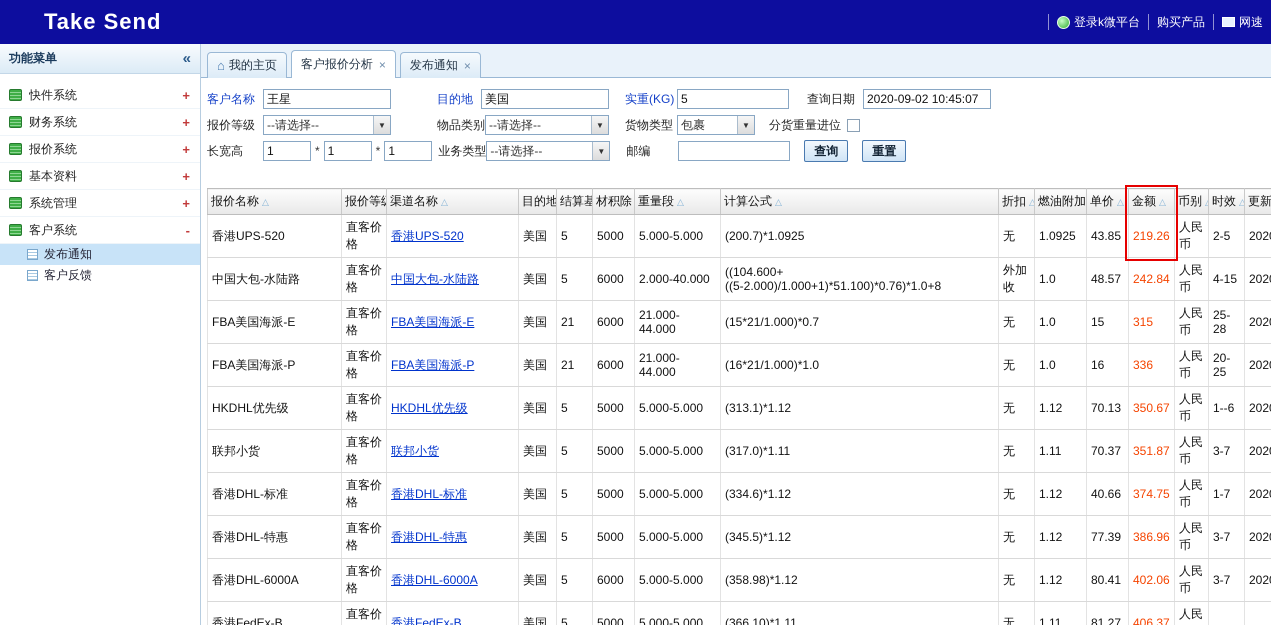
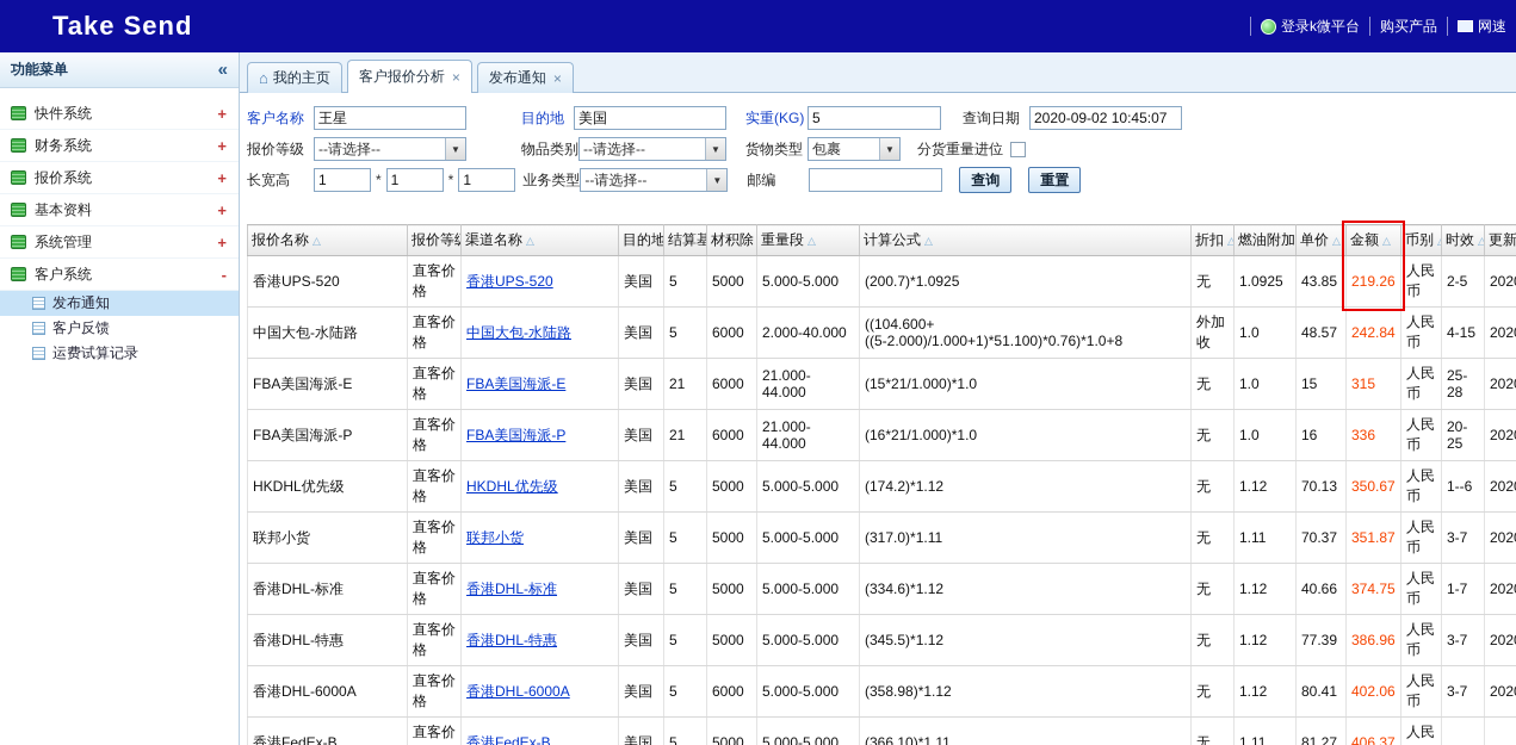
  Take Send
  登录k微平台
  购买产品
  网速
  功能菜单
  «
  快件系统
  +
  财务系统
  +
  报价系统
  +
  基本资料
  +
  系统管理
  +
  客户系统
  -
  发布通知
  客户反馈
+ 运费试算记录
  ⌂
  我的主页
  客户报价分析
  ×
  发布通知
  ×
  客户名称
  王星
  目的地
  美国
  实重(KG)
  5
  查询日期
  2020-09-02 10:45:07
  报价等级
  --请选择--
  ▼
  物品类别
  --请选择--
  ▼
  货物类型
  包裹
  ▼
  分货重量进位
  长宽高
  1
  *
  1
  *
  1
  业务类型
  --请选择--
  ▼
  邮编
  查询
  重置
  报价名称 △	报价等	渠道名称 △	目的地	结算基	材积除	重量段 △	计算公式 △	折扣 △	燃油附加	单价 △	金额 △	币别	时效 △	更新
  香港UPS-520	直客价格	香港UPS-520	美国	5	5000	5.000-5.000	(200.7)*1.0925	无	1.0925	43.85	219.26	人民币	2-5	202
  中国大包-水陆路	直客价格	中国大包-水陆路	美国	5	6000	2.000-40.000	((104.600+ ((5-2.000)/1.000+1)*51.100)*0.76)*1.0+8	外加收	1.0	48.57	242.84	人民币	4-15	202
- FBA美国海派-E	直客价格	FBA美国海派-E	美国	21	6000	21.000-44.000	(15*21/1.000)*0.7	无	1.0	15	315	人民币	25-28	202
+ FBA美国海派-E	直客价格	FBA美国海派-E	美国	21	6000	21.000-44.000	(15*21/1.000)*1.0	无	1.0	15	315	人民币	25-28	202
  FBA美国海派-P	直客价格	FBA美国海派-P	美国	21	6000	21.000-44.000	(16*21/1.000)*1.0	无	1.0	16	336	人民币	20-25	202
- HKDHL优先级	直客价格	HKDHL优先级	美国	5	5000	5.000-5.000	(313.1)*1.12	无	1.12	70.13	350.67	人民币	1--6	202
+ HKDHL优先级	直客价格	HKDHL优先级	美国	5	5000	5.000-5.000	(174.2)*1.12	无	1.12	70.13	350.67	人民币	1--6	202
  联邦小货	直客价格	联邦小货	美国	5	5000	5.000-5.000	(317.0)*1.11	无	1.11	70.37	351.87	人民币	3-7	202
  香港DHL-标准	直客价格	香港DHL-标准	美国	5	5000	5.000-5.000	(334.6)*1.12	无	1.12	40.66	374.75	人民币	1-7	202
  香港DHL-特惠	直客价格	香港DHL-特惠	美国	5	5000	5.000-5.000	(345.5)*1.12	无	1.12	77.39	386.96	人民币	3-7	202
  香港DHL-6000A	直客价格	香港DHL-6000A	美国	5	6000	5.000-5.000	(358.98)*1.12	无	1.12	80.41	402.06	人民币	3-7	202
  香港FedEx-B	直客价	香港FedEx-B	美国	5	5000	5.000-5.000	(366.10)*1.11	无	1.11	81.27	406.37	人民
